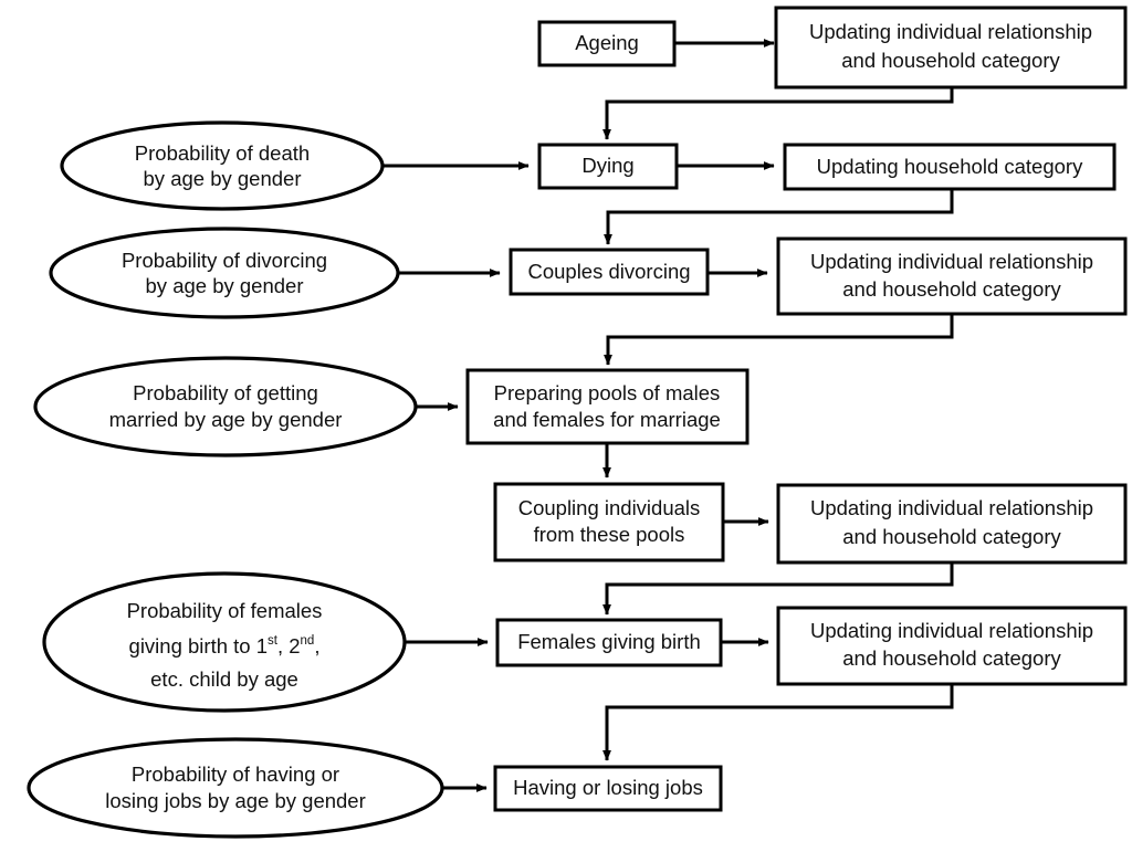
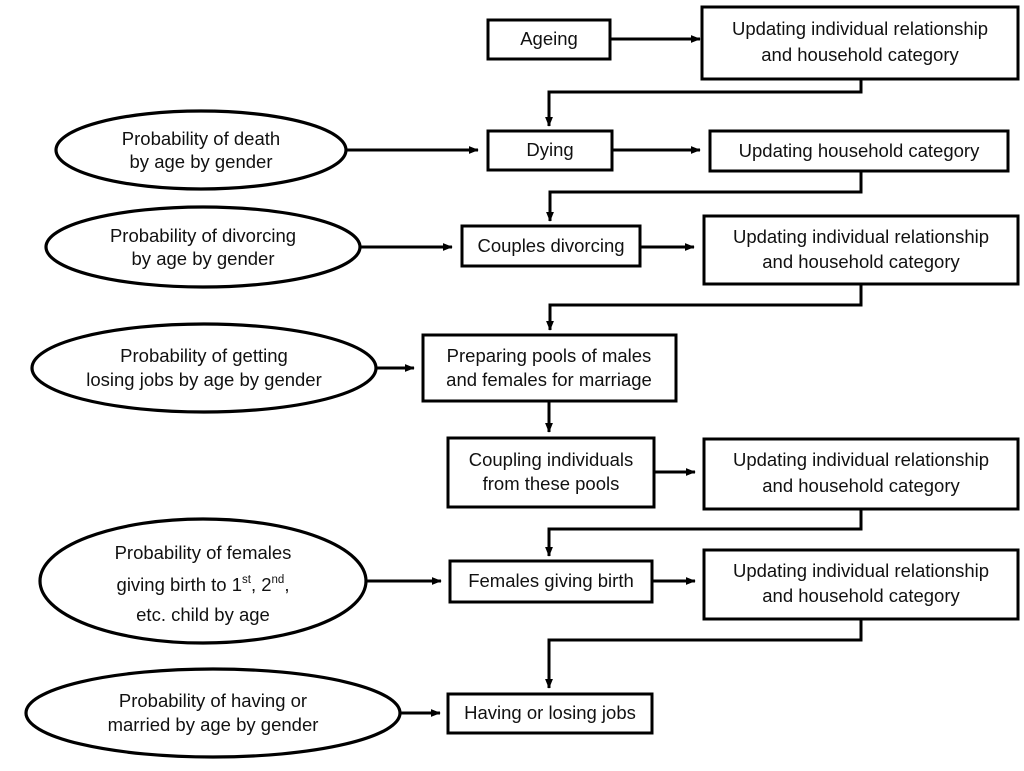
  Probability of death
  by age by gender
  Probability of divorcing
  by age by gender
  Probability of getting
- married by age by gender
+ losing jobs by age by gender
  Probability of females
  giving birth to 1st, 2nd,
  etc. child by age
  Probability of having or
- losing jobs by age by gender
+ married by age by gender
  Ageing
  Dying
  Couples divorcing
  Preparing pools of males
  and females for marriage
  Coupling individuals
  from these pools
  Females giving birth
  Having or losing jobs
  Updating individual relationship
  and household category
  Updating household category
  Updating individual relationship
  and household category
  Updating individual relationship
  and household category
  Updating individual relationship
  and household category
